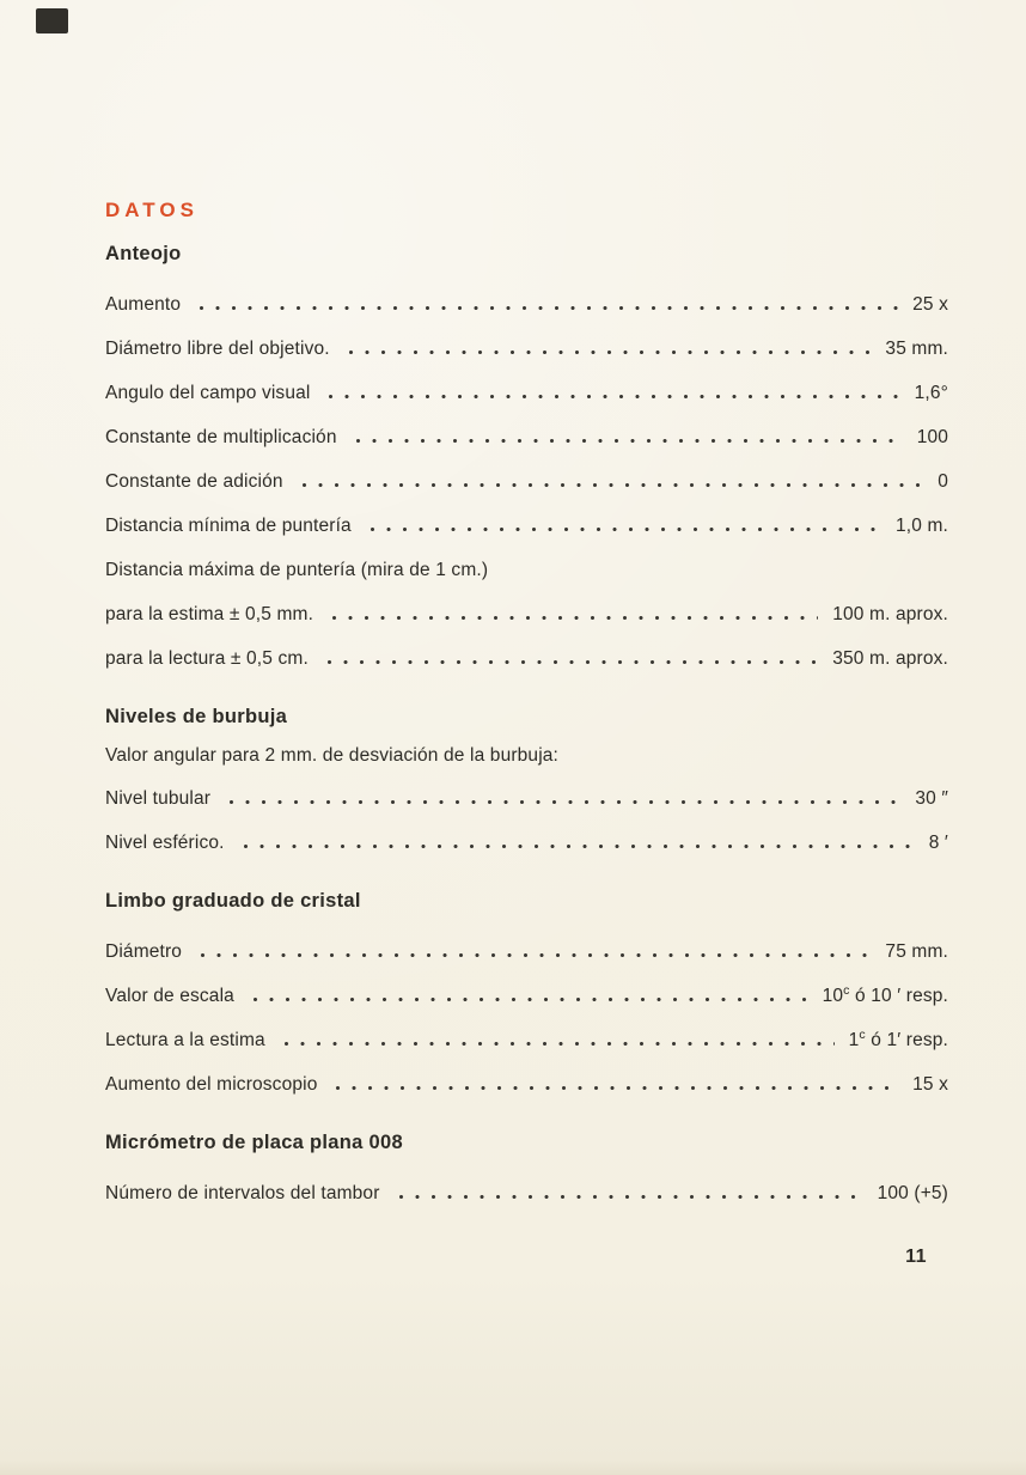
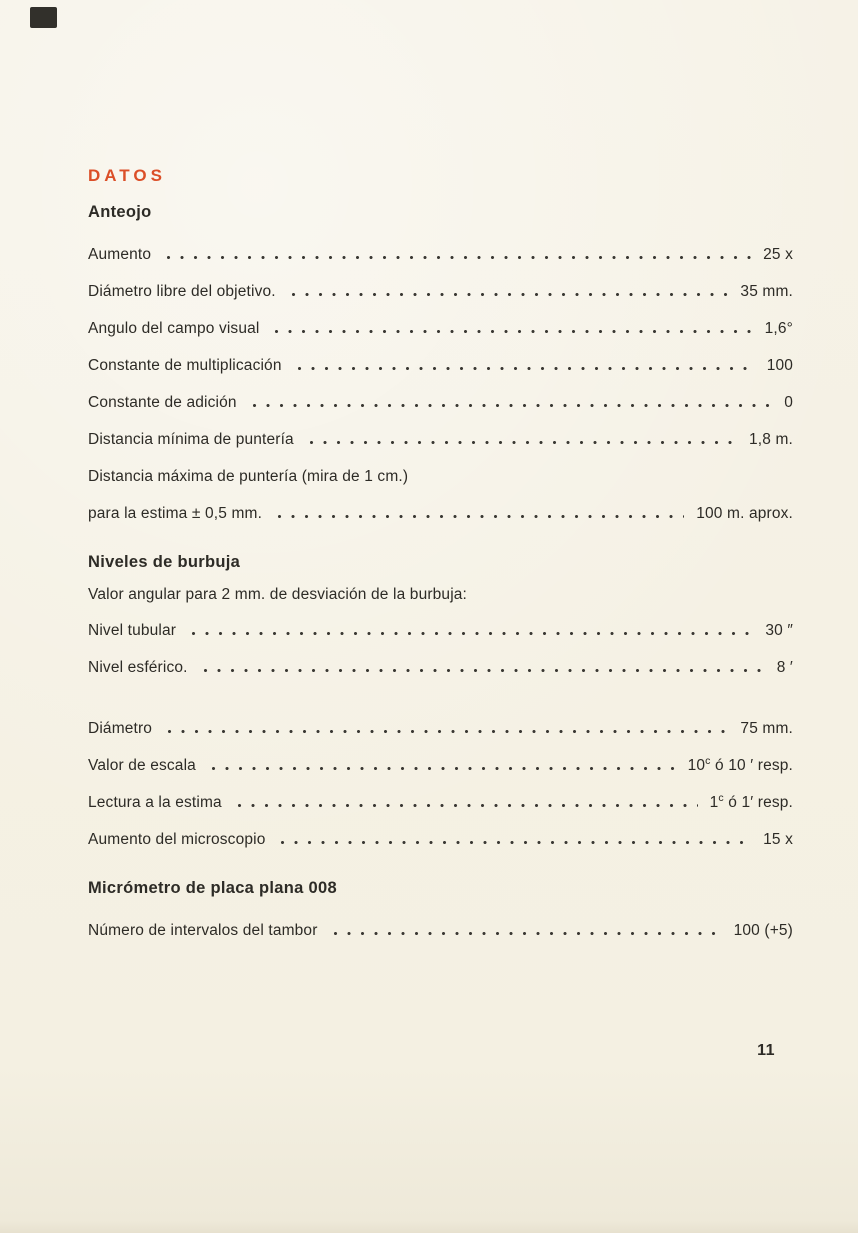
  DATOS
  Anteojo
  Aumento
  25 x
  Diámetro libre del objetivo.
  35 mm.
  Angulo del campo visual
  1,6°
  Constante de multiplicación
  100
  Constante de adición
  0
  Distancia mínima de puntería
- 1,0 m.
+ 1,8 m.
  Distancia máxima de puntería (mira de 1 cm.)
  para la estima ± 0,5 mm.
  100 m. aprox.
- para la lectura ± 0,5 cm.
- 350 m. aprox.
  Niveles de burbuja
  Valor angular para 2 mm. de desviación de la burbuja:
  Nivel tubular
  30 ″
  Nivel esférico.
  8 ′
- Limbo graduado de cristal
  Diámetro
  75 mm.
  Valor de escala
  10c ó 10 ′ resp.
  Lectura a la estima
  1c ó 1′ resp.
  Aumento del microscopio
  15 x
  Micrómetro de placa plana 008
  Número de intervalos del tambor
  100 (+5)
  11
